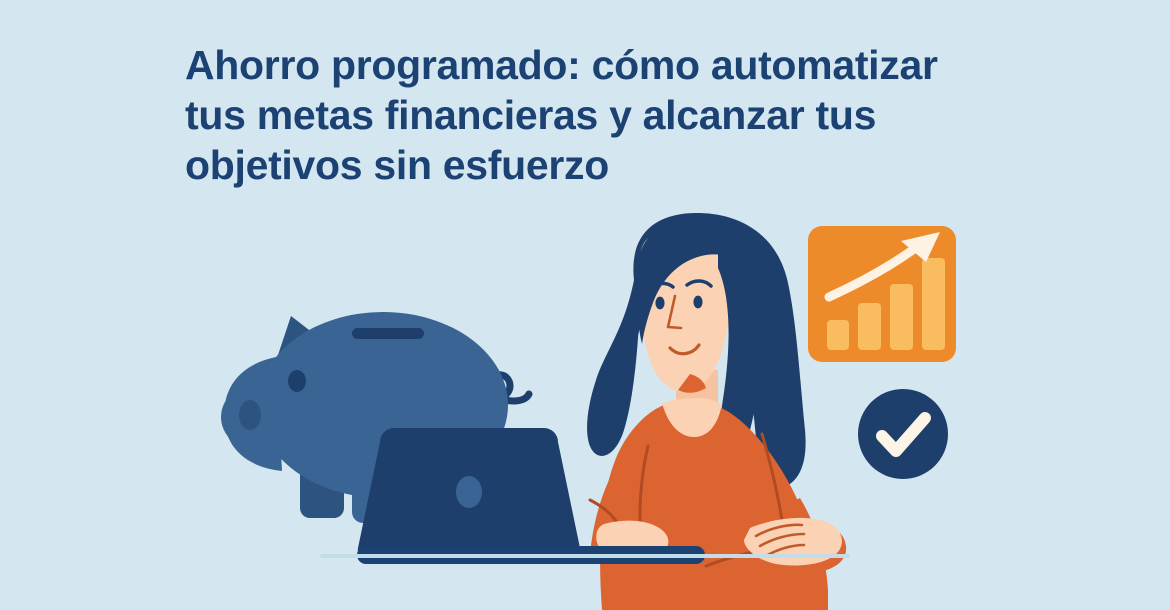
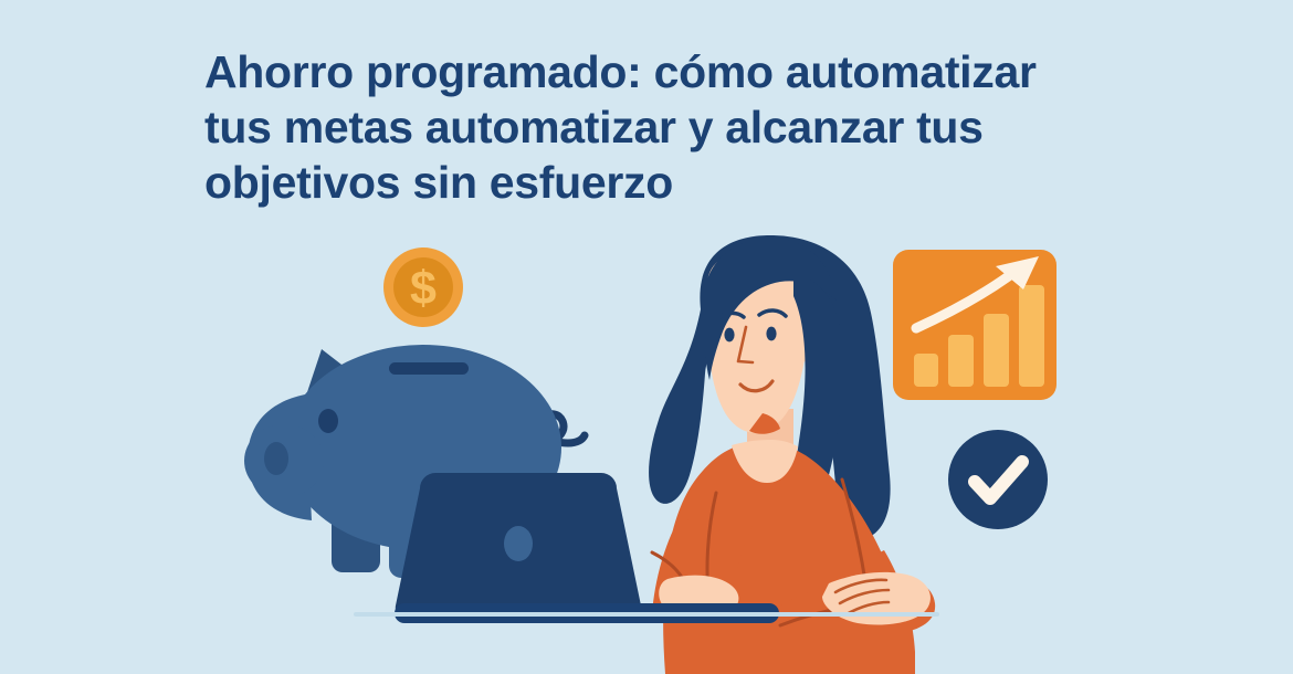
- Ahorro programado: cómo automatizar tus metas financieras y alcanzar tus objetivos sin esfuerzo
+ Ahorro programado: cómo automatizar tus metas automatizar y alcanzar tus objetivos sin esfuerzo
+ $
